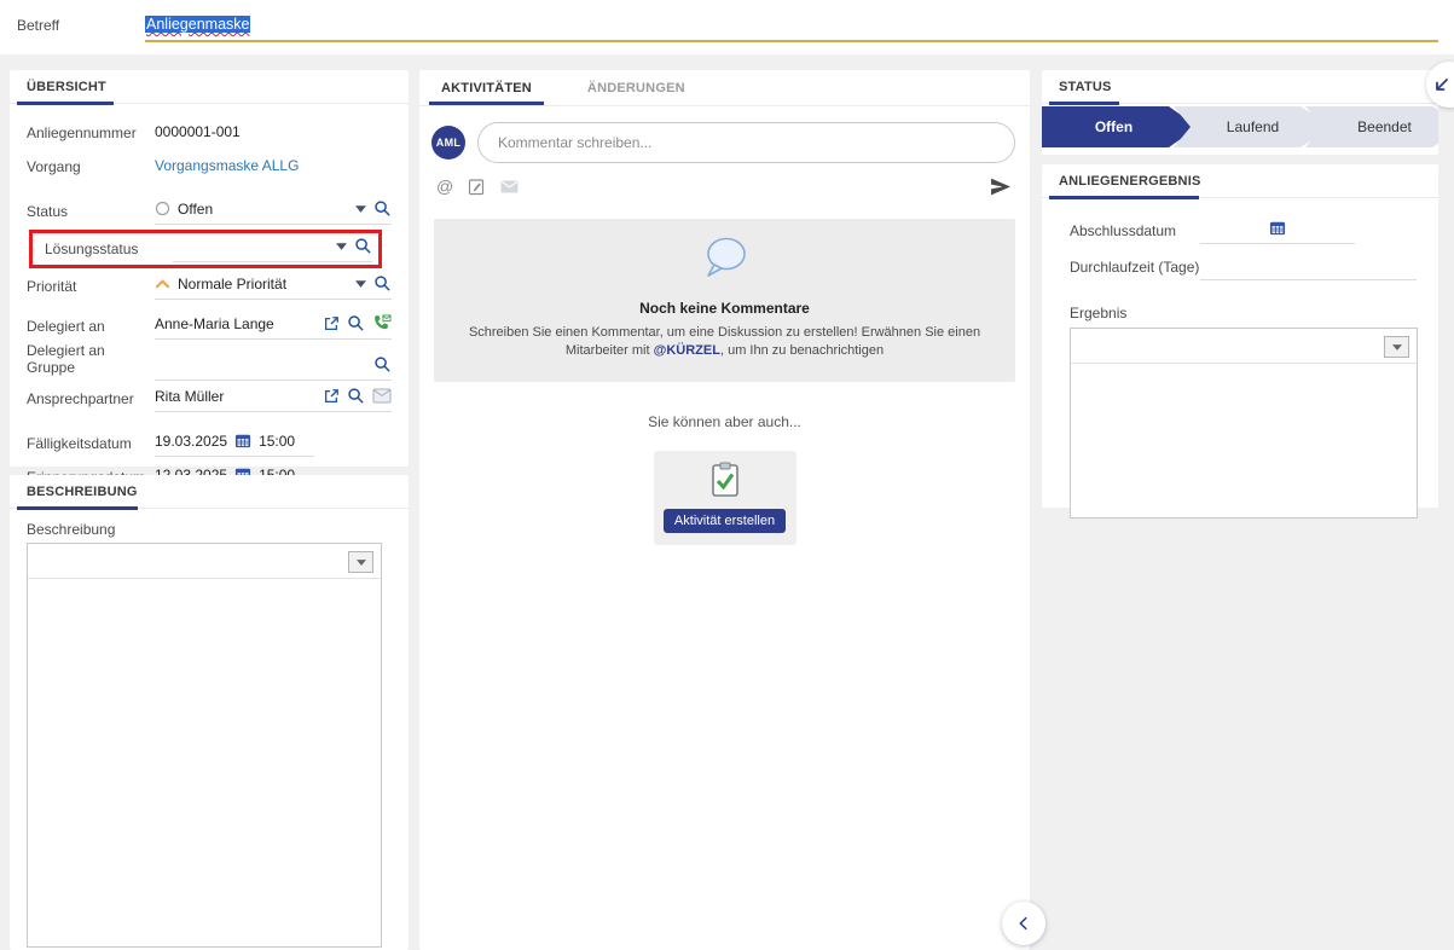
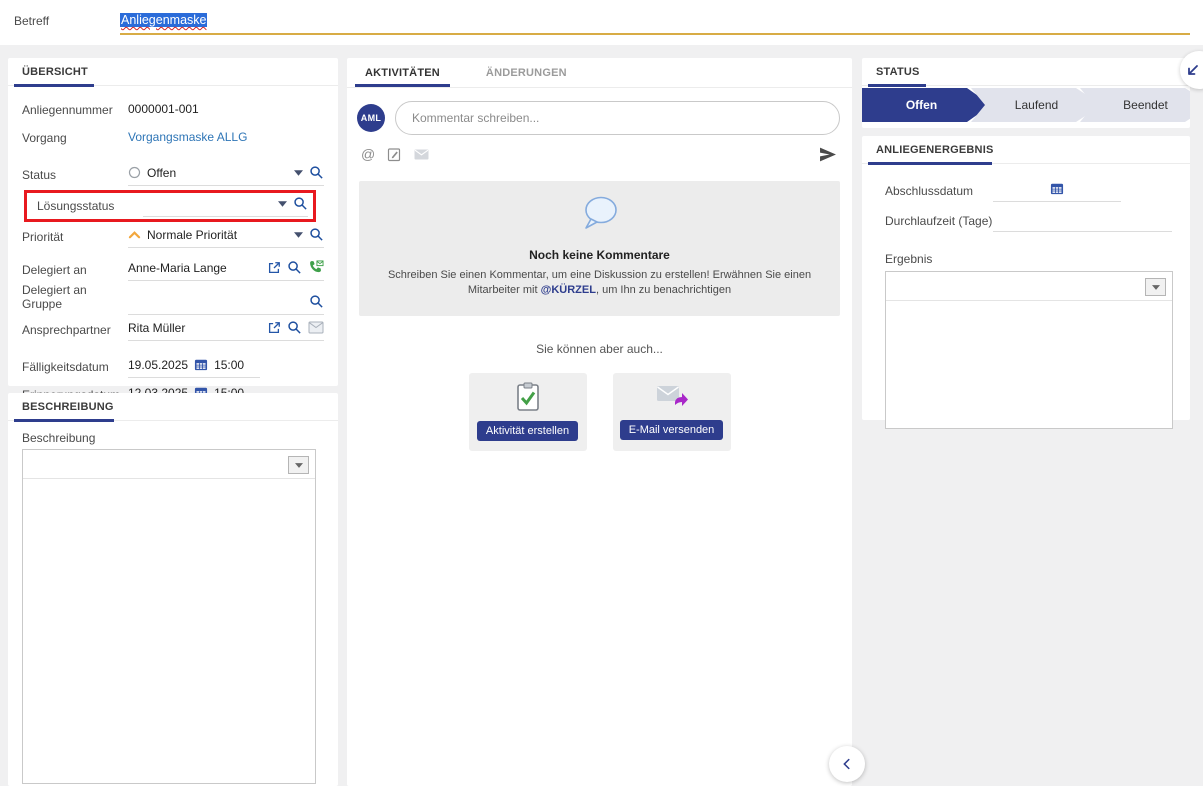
  Betreff
  Anliegenmaske
  ÜBERSICHT
  Anliegennummer
  0000001-001
  Vorgang
  Vorgangsmaske ALLG
  Status
  Offen
  Lösungsstatus
  Priorität
  Normale Priorität
  Delegiert an
  Anne-Maria Lange
  Delegiert an Gruppe
  Ansprechpartner
  Rita Müller
  Fälligkeitsdatum
- 19.03.2025
+ 19.05.2025
  15:00
  BESCHREIBUNG
  Beschreibung
  AKTIVITÄTEN
  ÄNDERUNGEN
  AML
  Kommentar schreiben...
  @
  Noch keine Kommentare
  Schreiben Sie einen Kommentar, um eine Diskussion zu erstellen! Erwähnen Sie einen Mitarbeiter mit @KÜRZEL, um Ihn zu benachrichtigen
  Sie können aber auch...
  Aktivität erstellen
+ E-Mail versenden
  STATUS
  Offen
  Laufend
  Beendet
  ANLIEGENERGEBNIS
  Abschlussdatum
  Durchlaufzeit (Tage)
  Ergebnis
